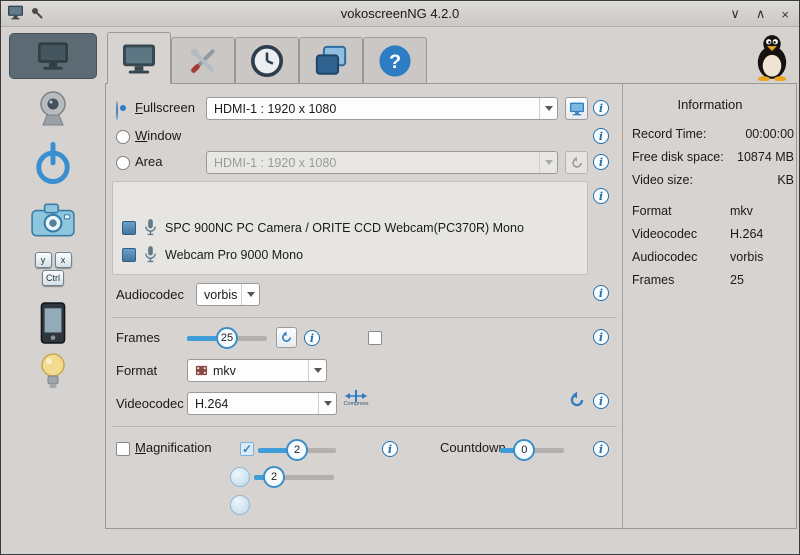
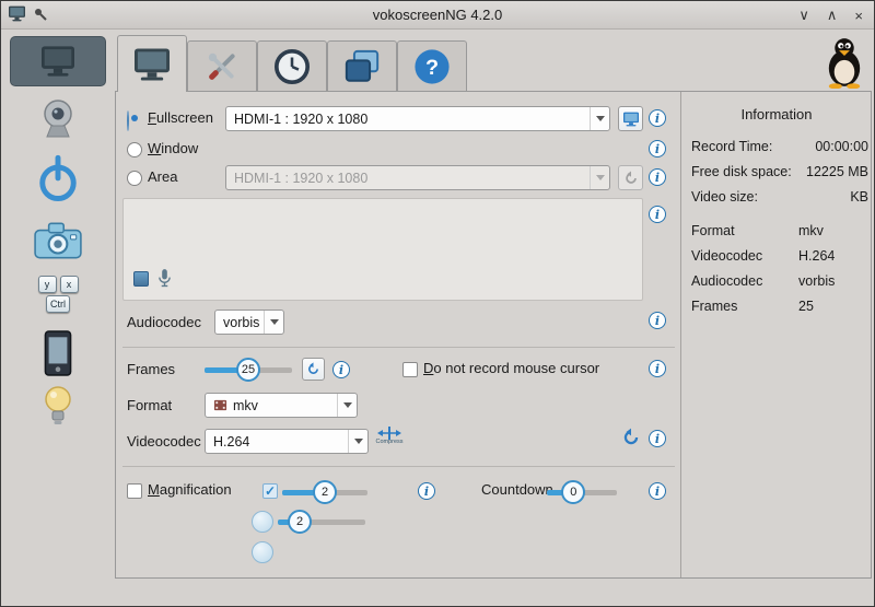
  vokoscreenNG 4.2.0
  ∨
  ∧
  ×
  y
  x
  Ctrl
  ?
  Fullscreen
  HDMI-1 : 1920 x 1080
  i
  Window
  i
  Area
  HDMI-1 : 1920 x 1080
  i
- SPC 900NC PC Camera / ORITE CCD Webcam(PC370R) Mono
- Webcam Pro 9000 Mono
  i
  Audiocodec
  vorbis
  i
  Frames
  25
  i
+ Do not record mouse cursor
  i
  Format
  mkv
  Videocodec
  H.264
  i
  Magnification
  ✓
  2
  i
  Countdow
  0
  i
  2
  Information
  Record Time:
  00:00:00
  Free disk space:
- 10874 MB
+ 12225 MB
  Video size:
  KB
  Format
  mkv
  Videocodec
  H.264
  Audiocodec
  vorbis
  Frames
  25
